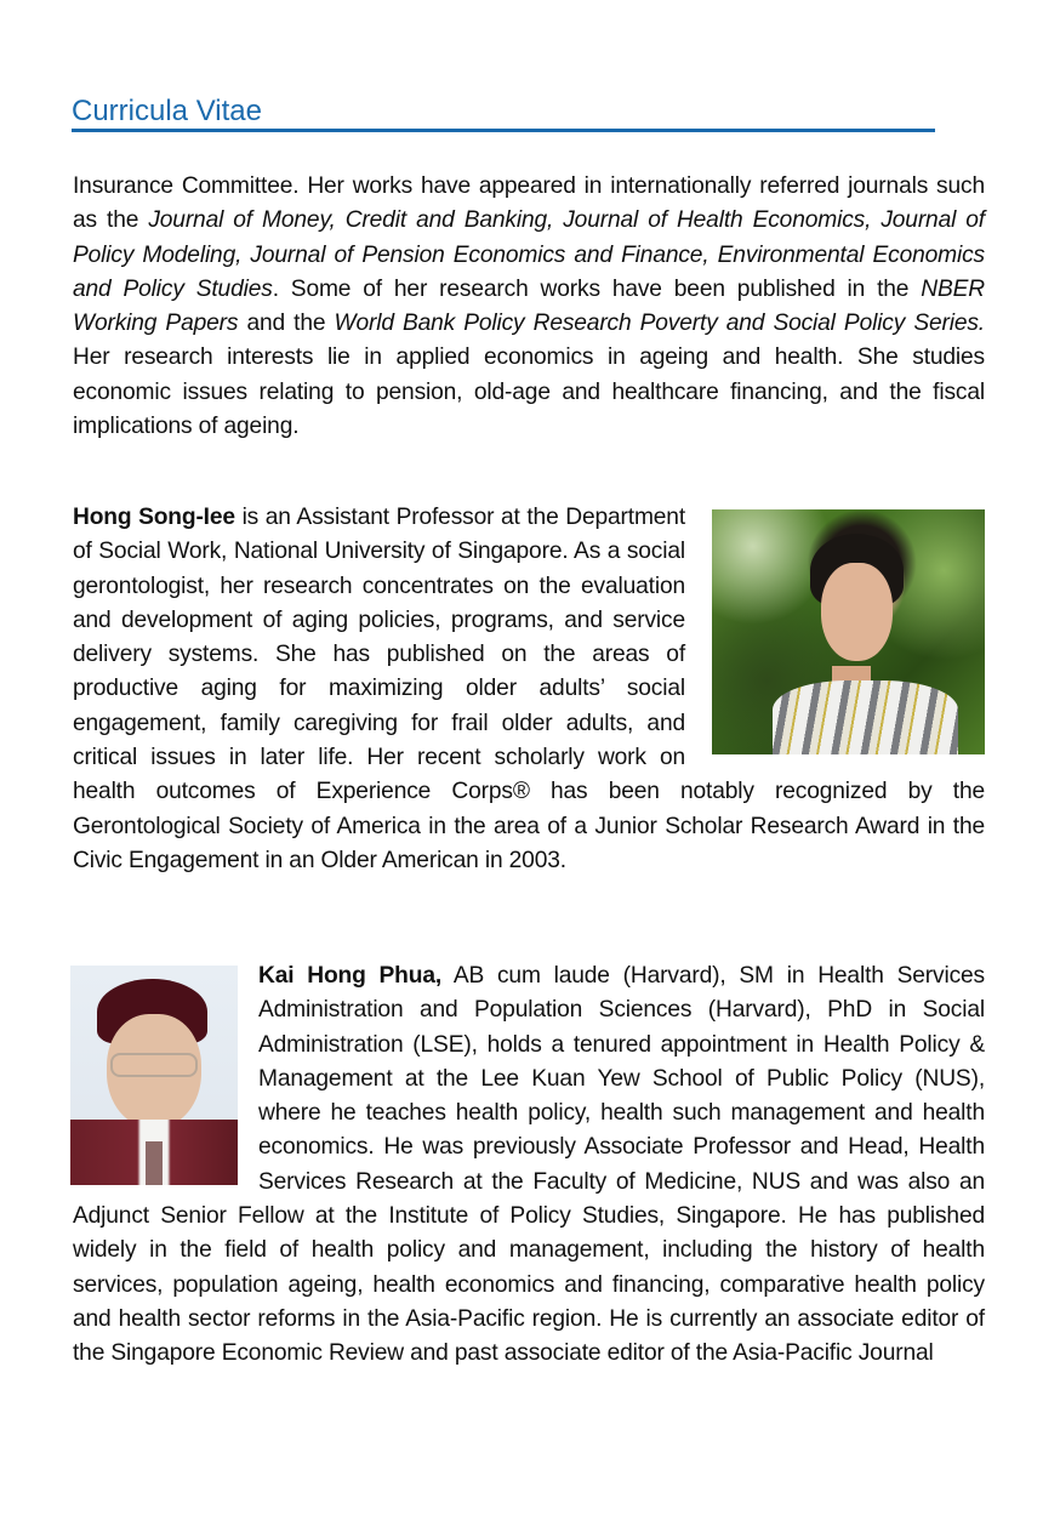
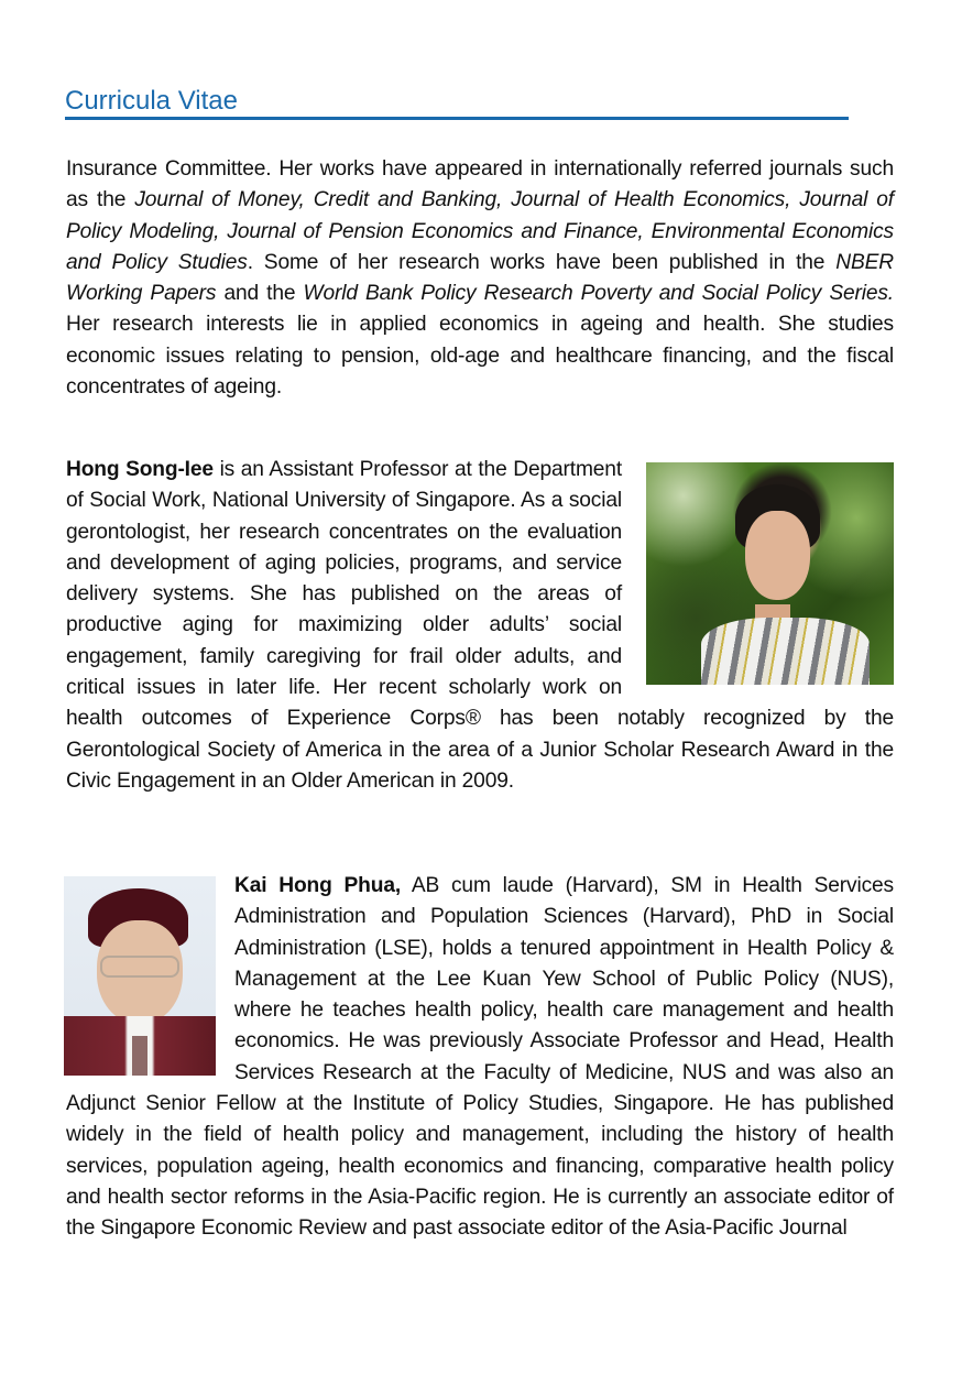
  Curricula Vitae
- Insurance Committee. Her works have appeared in internationally referred journals such as the Journal of Money, Credit and Banking, Journal of Health Economics, Journal of Policy Modeling, Journal of Pension Economics and Finance, Environmental Economics and Policy Studies. Some of her research works have been published in the NBER Working Papers and the World Bank Policy Research Poverty and Social Policy Series. Her research interests lie in applied economics in ageing and health. She studies economic issues relating to pension, old-age and healthcare financing, and the fiscal implications of ageing.
+ Insurance Committee. Her works have appeared in internationally referred journals such as the Journal of Money, Credit and Banking, Journal of Health Economics, Journal of Policy Modeling, Journal of Pension Economics and Finance, Environmental Economics and Policy Studies. Some of her research works have been published in the NBER Working Papers and the World Bank Policy Research Poverty and Social Policy Series. Her research interests lie in applied economics in ageing and health. She studies economic issues relating to pension, old-age and healthcare financing, and the fiscal concentrates of ageing.
- Hong Song-Iee is an Assistant Professor at the Department of Social Work, National University of Singapore. As a social gerontologist, her research concentrates on the evaluation and development of aging policies, programs, and service delivery systems. She has published on the areas of productive aging for maximizing older adults’ social engagement, family caregiving for frail older adults, and critical issues in later life. Her recent scholarly work on health outcomes of Experience Corps® has been notably recognized by the Gerontological Society of America in the area of a Junior Scholar Research Award in the Civic Engagement in an Older American in 2003.
+ Hong Song-Iee is an Assistant Professor at the Department of Social Work, National University of Singapore. As a social gerontologist, her research concentrates on the evaluation and development of aging policies, programs, and service delivery systems. She has published on the areas of productive aging for maximizing older adults’ social engagement, family caregiving for frail older adults, and critical issues in later life. Her recent scholarly work on health outcomes of Experience Corps® has been notably recognized by the Gerontological Society of America in the area of a Junior Scholar Research Award in the Civic Engagement in an Older American in 2009.
- Kai Hong Phua, AB cum laude (Harvard), SM in Health Services Administration and Population Sciences (Harvard), PhD in Social Administration (LSE), holds a tenured appointment in Health Policy & Management at the Lee Kuan Yew School of Public Policy (NUS), where he teaches health policy, health such management and health economics. He was previously Associate Professor and Head, Health Services Research at the Faculty of Medicine, NUS and was also an Adjunct Senior Fellow at the Institute of Policy Studies, Singapore. He has published widely in the field of health policy and management, including the history of health services, population ageing, health economics and financing, comparative health policy and health sector reforms in the Asia-Pacific region. He is currently an associate editor of the Singapore Economic Review and past associate editor of the Asia-Pacific Journal
+ Kai Hong Phua, AB cum laude (Harvard), SM in Health Services Administration and Population Sciences (Harvard), PhD in Social Administration (LSE), holds a tenured appointment in Health Policy & Management at the Lee Kuan Yew School of Public Policy (NUS), where he teaches health policy, health care management and health economics. He was previously Associate Professor and Head, Health Services Research at the Faculty of Medicine, NUS and was also an Adjunct Senior Fellow at the Institute of Policy Studies, Singapore. He has published widely in the field of health policy and management, including the history of health services, population ageing, health economics and financing, comparative health policy and health sector reforms in the Asia-Pacific region. He is currently an associate editor of the Singapore Economic Review and past associate editor of the Asia-Pacific Journal
